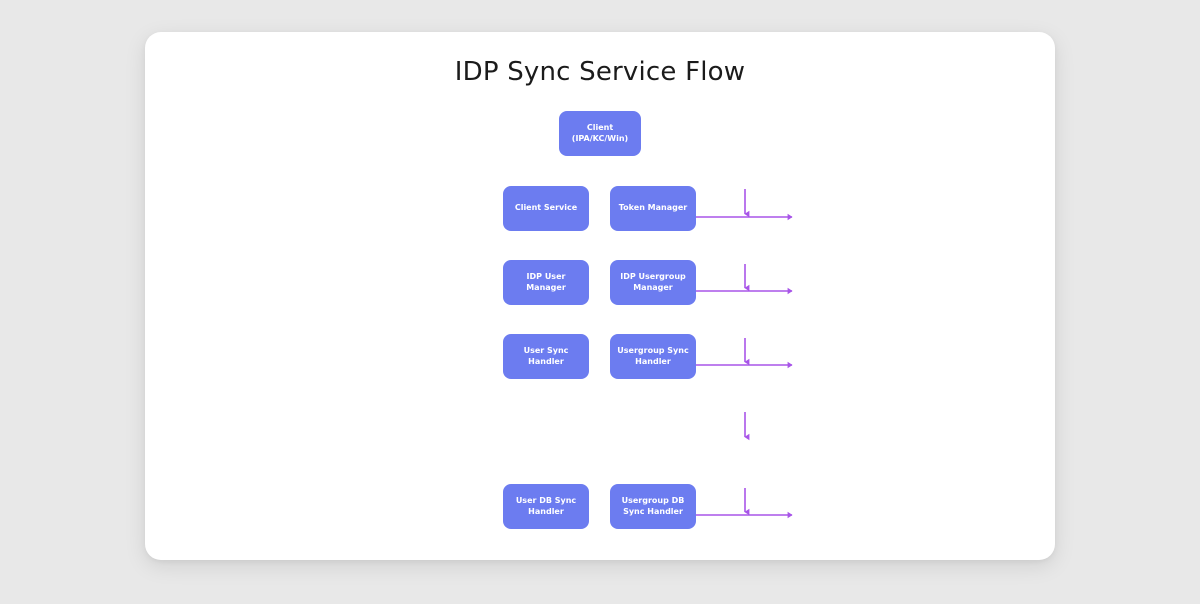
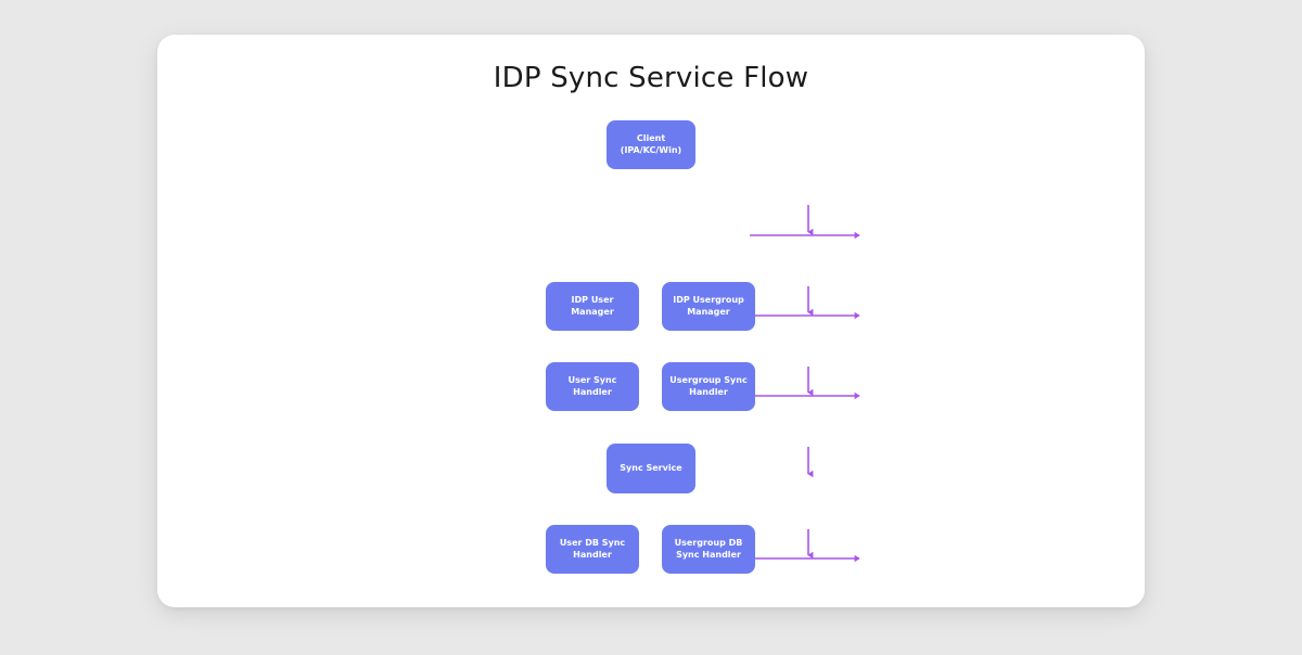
  IDP Sync Service Flow
  Client
  (IPA/KC/Win)
- Client Service
- Token Manager
  IDP User
  Manager
  IDP Usergroup
  Manager
  User Sync
  Handler
  Usergroup Sync
  Handler
+ Sync Service
  User DB Sync
  Handler
  Usergroup DB
  Sync Handler
